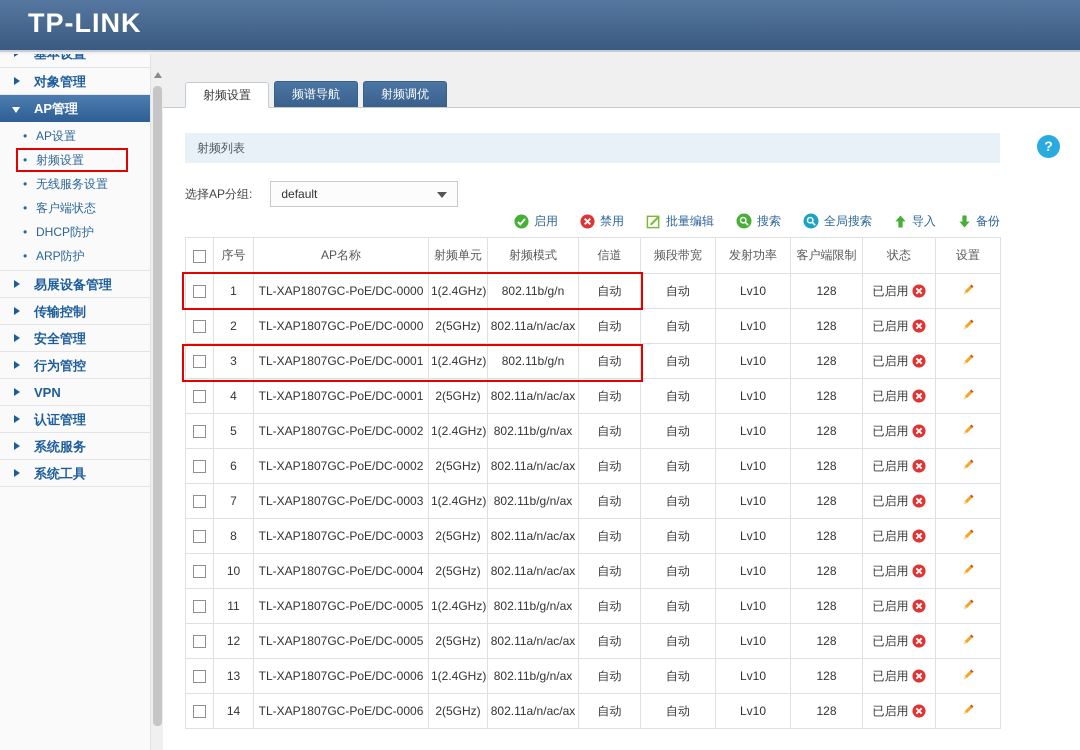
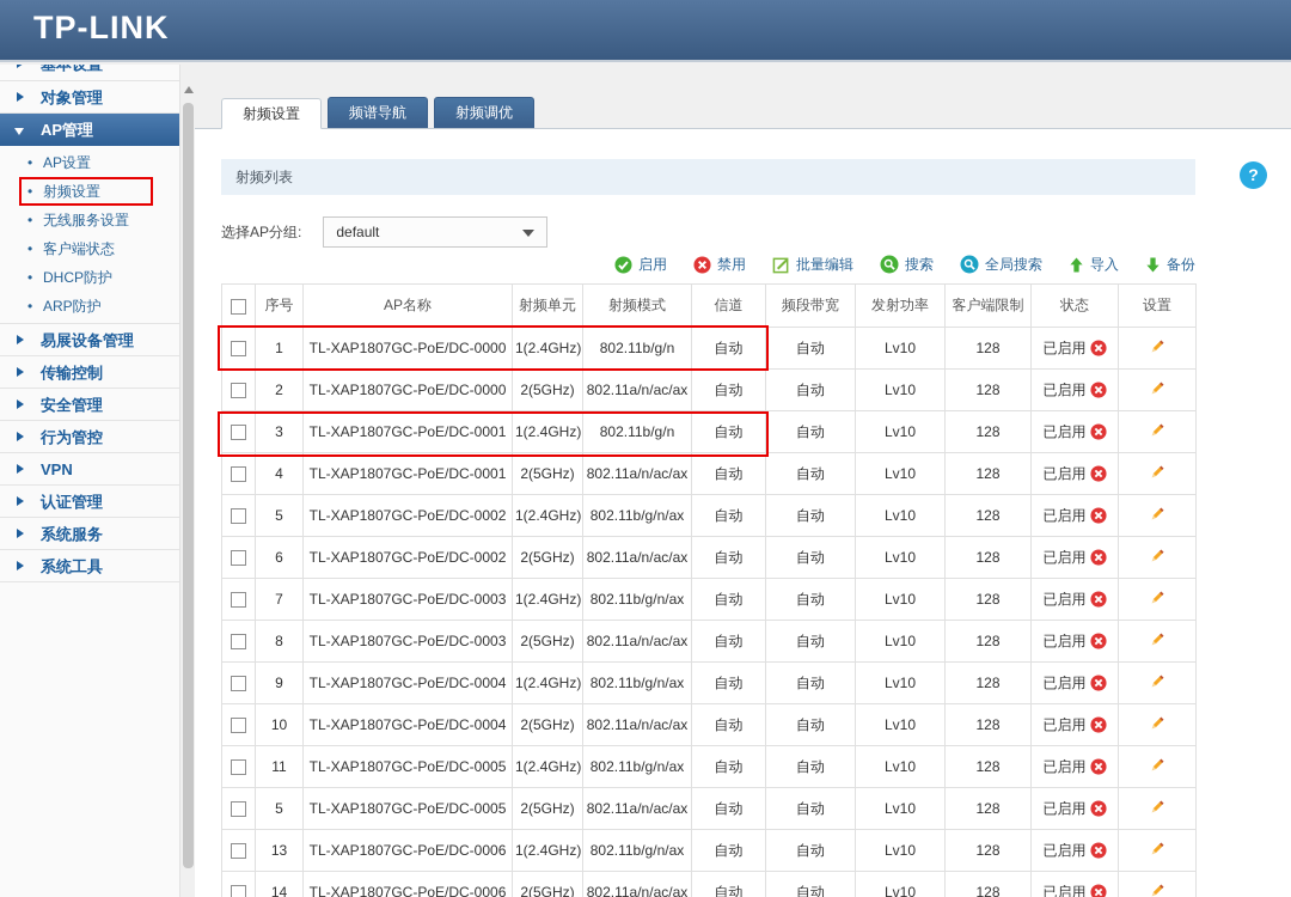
  TP-LINK
  基本设置
  对象管理
  AP管理
  •
  AP设置
  •
  射频设置
  •
  无线服务设置
  •
  客户端状态
  •
  DHCP防护
  •
  ARP防护
  易展设备管理
  传输控制
  安全管理
  行为管控
  VPN
  认证管理
  系统服务
  系统工具
  射频设置
  频谱导航
  射频调优
  ?
  射频列表
  选择AP分组:
  default
  启用
  禁用
  批量编辑
  搜索
  全局搜索
  导入
  备份
  	序号	AP名称	射频单元	射频模式	信道	频段带宽	发射功率	客户端限制	状态	设置
  	1	TL-XAP1807GC-PoE/DC-0000	1(2.4GHz)	802.11b/g/n	自动	自动	Lv10	128	已启用
  	2	TL-XAP1807GC-PoE/DC-0000	2(5GHz)	802.11a/n/ac/ax	自动	自动	Lv10	128	已启用
  	3	TL-XAP1807GC-PoE/DC-0001	1(2.4GHz)	802.11b/g/n	自动	自动	Lv10	128	已启用
  	4	TL-XAP1807GC-PoE/DC-0001	2(5GHz)	802.11a/n/ac/ax	自动	自动	Lv10	128	已启用
  	5	TL-XAP1807GC-PoE/DC-0002	1(2.4GHz)	802.11b/g/n/ax	自动	自动	Lv10	128	已启用
  	6	TL-XAP1807GC-PoE/DC-0002	2(5GHz)	802.11a/n/ac/ax	自动	自动	Lv10	128	已启用
  	7	TL-XAP1807GC-PoE/DC-0003	1(2.4GHz)	802.11b/g/n/ax	自动	自动	Lv10	128	已启用
  	8	TL-XAP1807GC-PoE/DC-0003	2(5GHz)	802.11a/n/ac/ax	自动	自动	Lv10	128	已启用
+ 	9	TL-XAP1807GC-PoE/DC-0004	1(2.4GHz)	802.11b/g/n/ax	自动	自动	Lv10	128	已启用
  	10	TL-XAP1807GC-PoE/DC-0004	2(5GHz)	802.11a/n/ac/ax	自动	自动	Lv10	128	已启用
  	11	TL-XAP1807GC-PoE/DC-0005	1(2.4GHz)	802.11b/g/n/ax	自动	自动	Lv10	128	已启用
- 	12	TL-XAP1807GC-PoE/DC-0005	2(5GHz)	802.11a/n/ac/ax	自动	自动	Lv10	128	已启用
+ 	5	TL-XAP1807GC-PoE/DC-0005	2(5GHz)	802.11a/n/ac/ax	自动	自动	Lv10	128	已启用
  	13	TL-XAP1807GC-PoE/DC-0006	1(2.4GHz)	802.11b/g/n/ax	自动	自动	Lv10	128	已启用
  	14	TL-XAP1807GC-PoE/DC-0006	2(5GHz)	802.11a/n/ac/ax	自动	自动	Lv10	128	已启用
